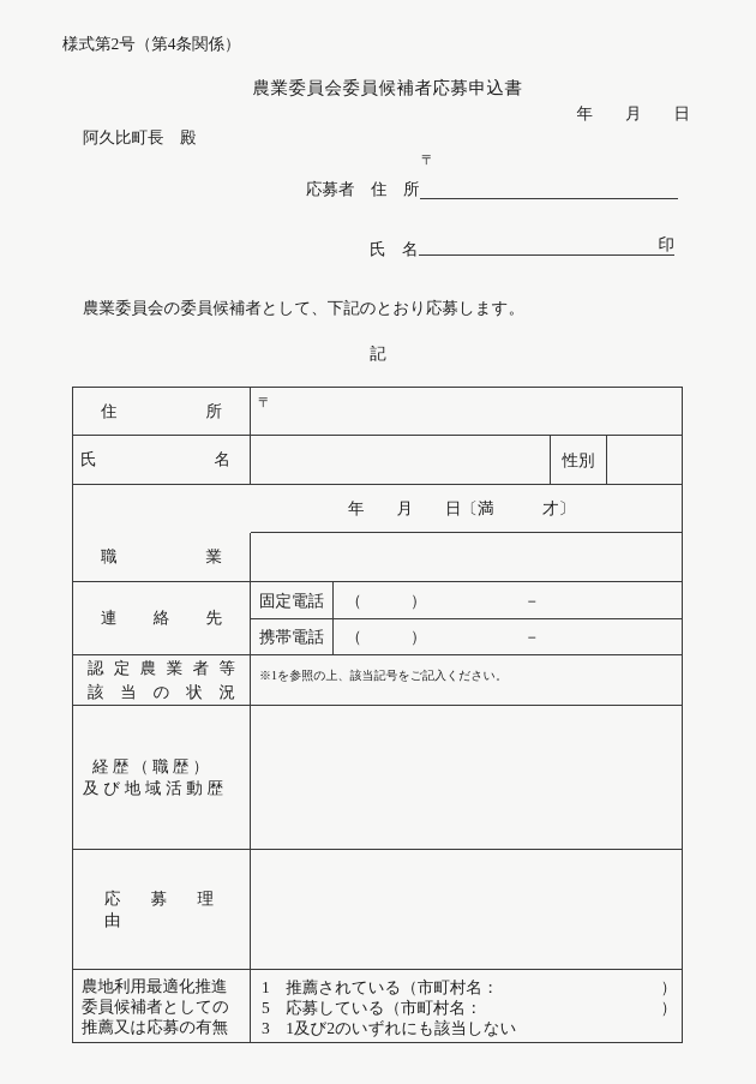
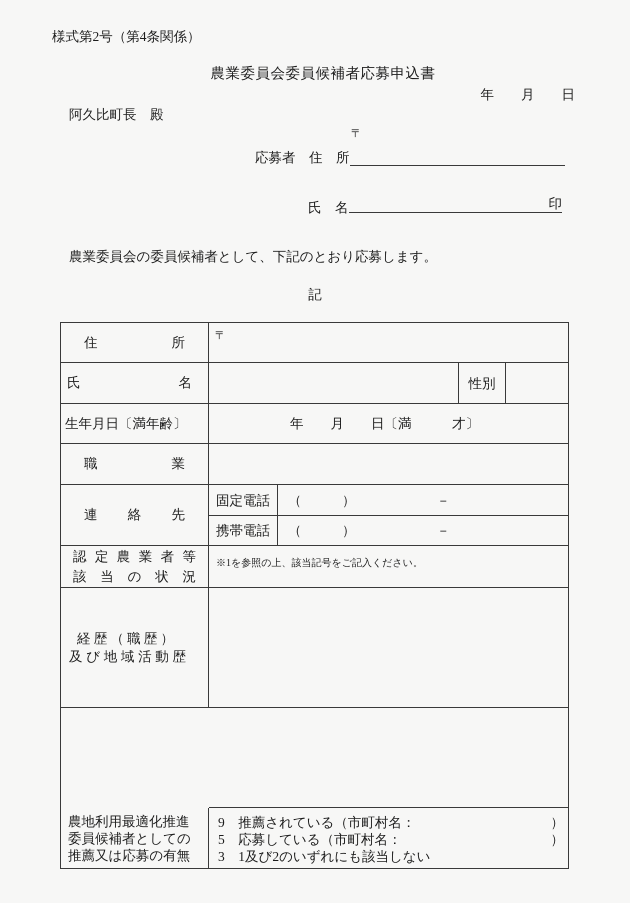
  様式第2号（第4条関係）
  農業委員会委員候補者応募申込書
  年 月 日
  阿久比町長 殿
  〒
  応募者 住 所
  氏 名
  印
  農業委員会の委員候補者として、下記のとおり応募します。
  記
  住 所
  〒
  氏 名
  性別
+ 生年月日〔満年齢〕
  年 月 日〔満 才〕
  職 業
  連 絡 先
  固定電話
  （ ） －
  携帯電話
  （ ） －
  認定農業者等
  該当の状況
  ※1を参照の上、該当記号をご記入ください。
  経歴（職歴）
  及び地域活動歴
- 応 募 理 由
  農地利用最適化推進
  委員候補者としての
  推薦又は応募の有無
- 1 推薦されている（市町村名：
+ 9 推薦されている（市町村名：
  ）
  5 応募している（市町村名：
  ）
  3 1及び2のいずれにも該当しない
